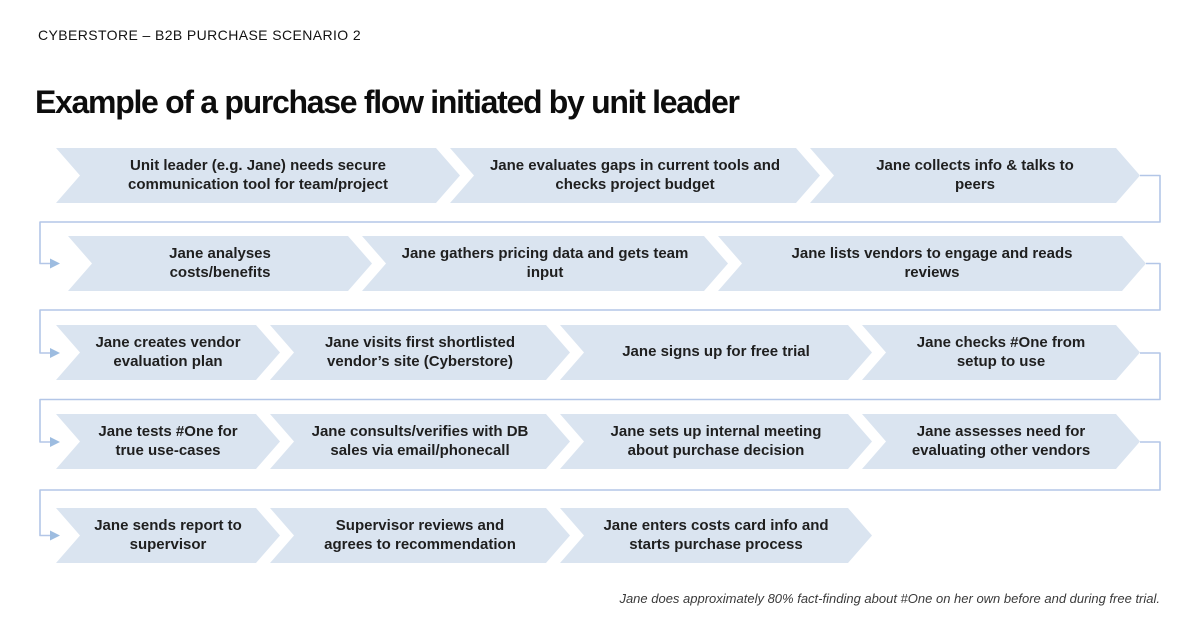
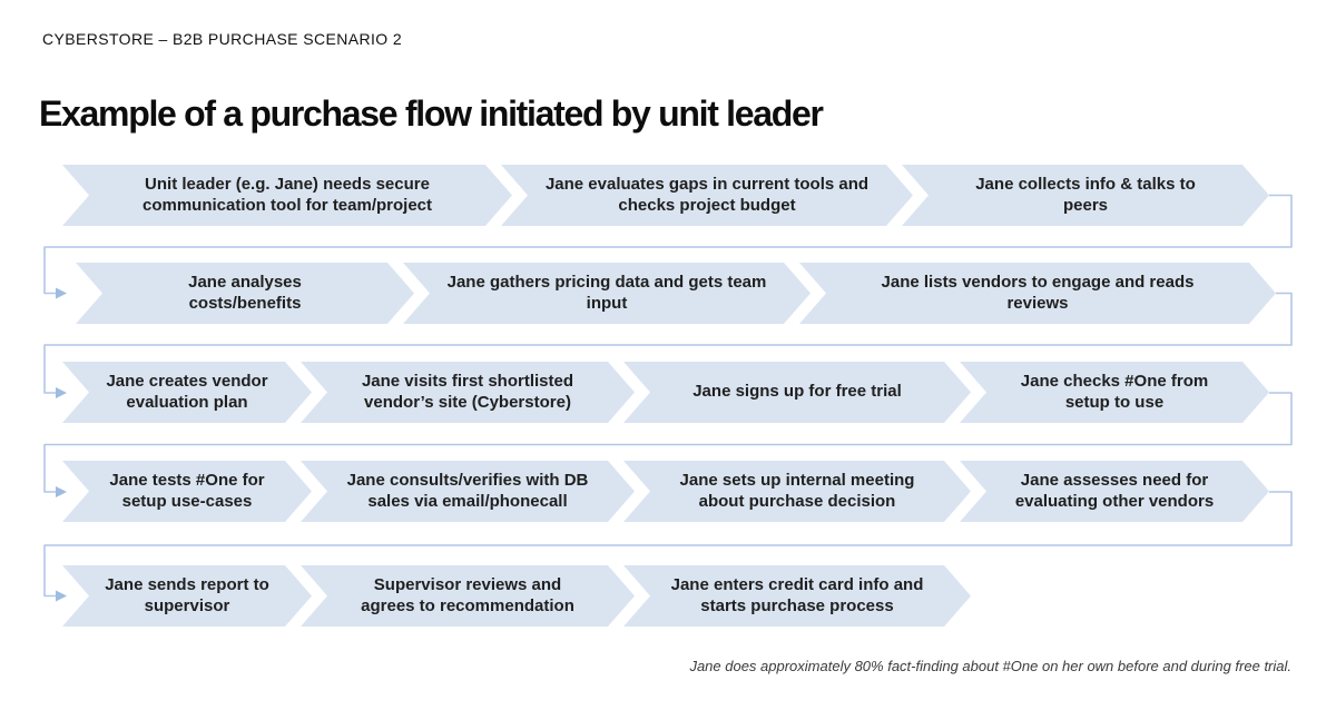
  CYBERSTORE – B2B PURCHASE SCENARIO 2
  Example of a purchase flow initiated by unit leader
  Unit leader (e.g. Jane) needs secure communication tool for team/project
  Jane evaluates gaps in current tools and checks project budget
  Jane collects info & talks to peers
  Jane analyses costs/benefits
  Jane gathers pricing data and gets team input
  Jane lists vendors to engage and reads reviews
  Jane creates vendor evaluation plan
  Jane visits first shortlisted vendor’s site (Cyberstore)
  Jane signs up for free trial
  Jane checks #One from setup to use
- Jane tests #One for true use-cases
+ Jane tests #One for setup use-cases
  Jane consults/verifies with DB sales via email/phonecall
  Jane sets up internal meeting about purchase decision
  Jane assesses need for evaluating other vendors
  Jane sends report to supervisor
  Supervisor reviews and agrees to recommendation
- Jane enters costs card info and starts purchase process
+ Jane enters credit card info and starts purchase process
  Jane does approximately 80% fact-finding about #One on her own before and during free trial.
